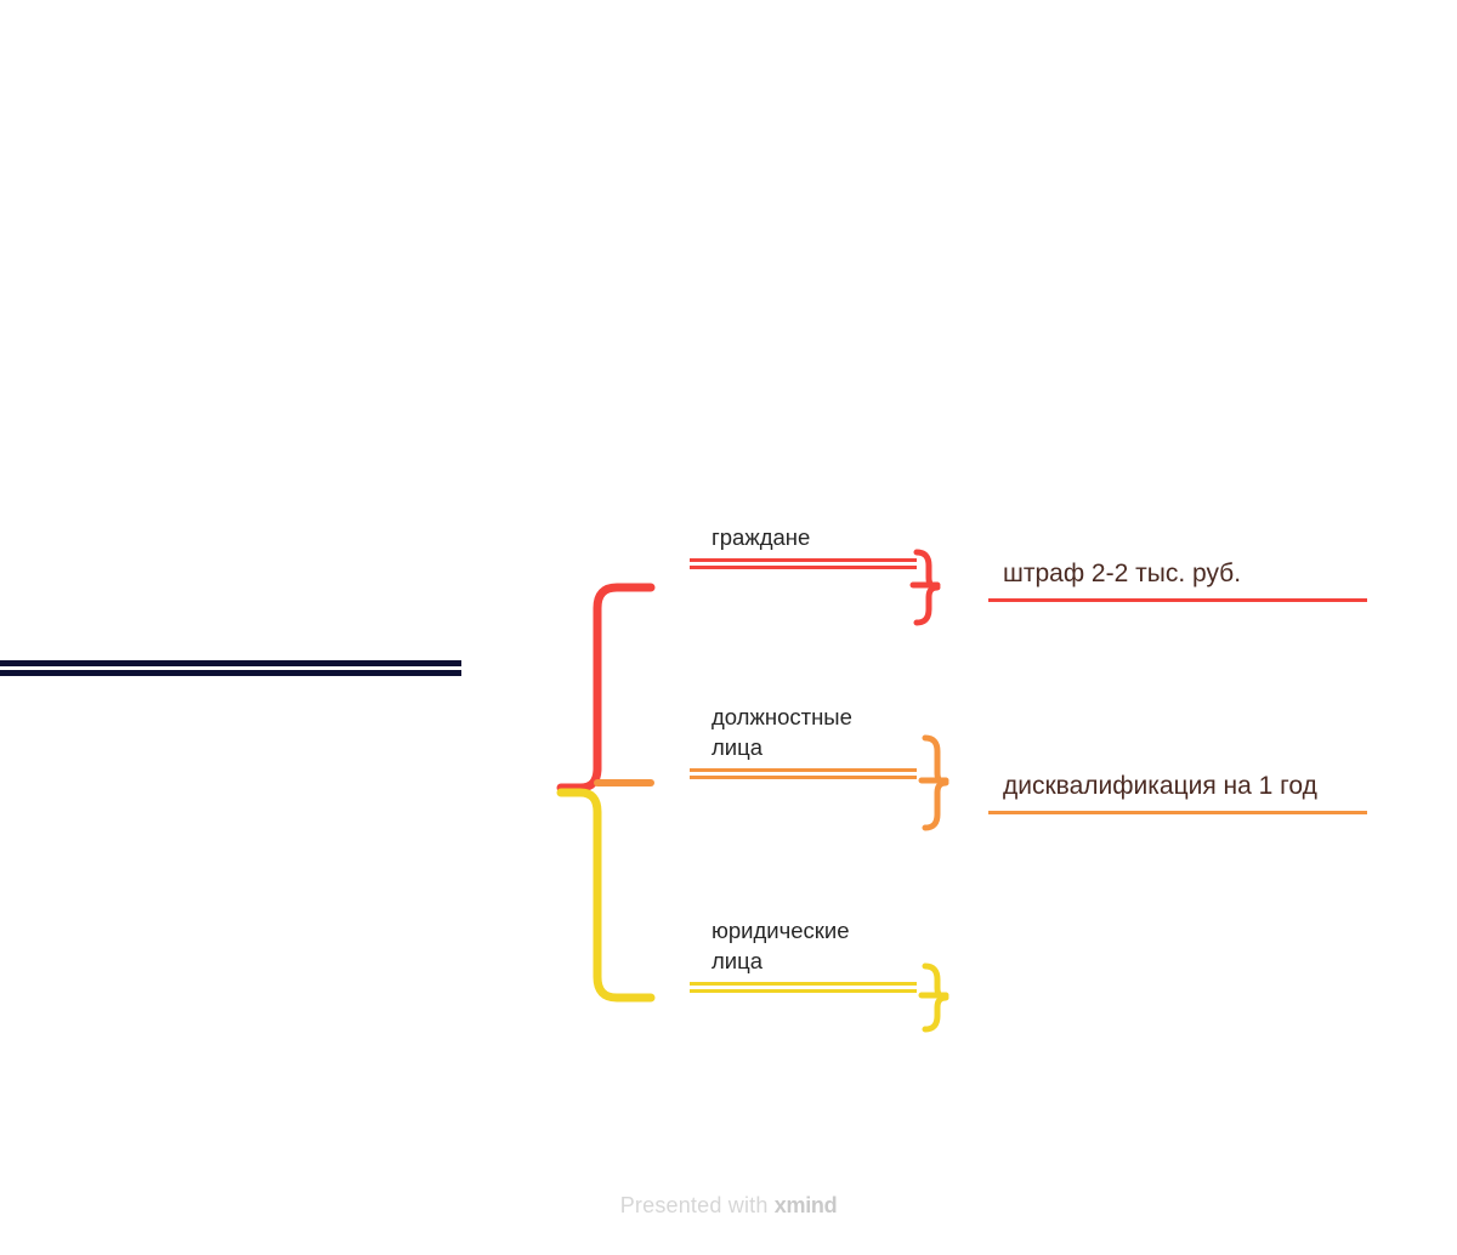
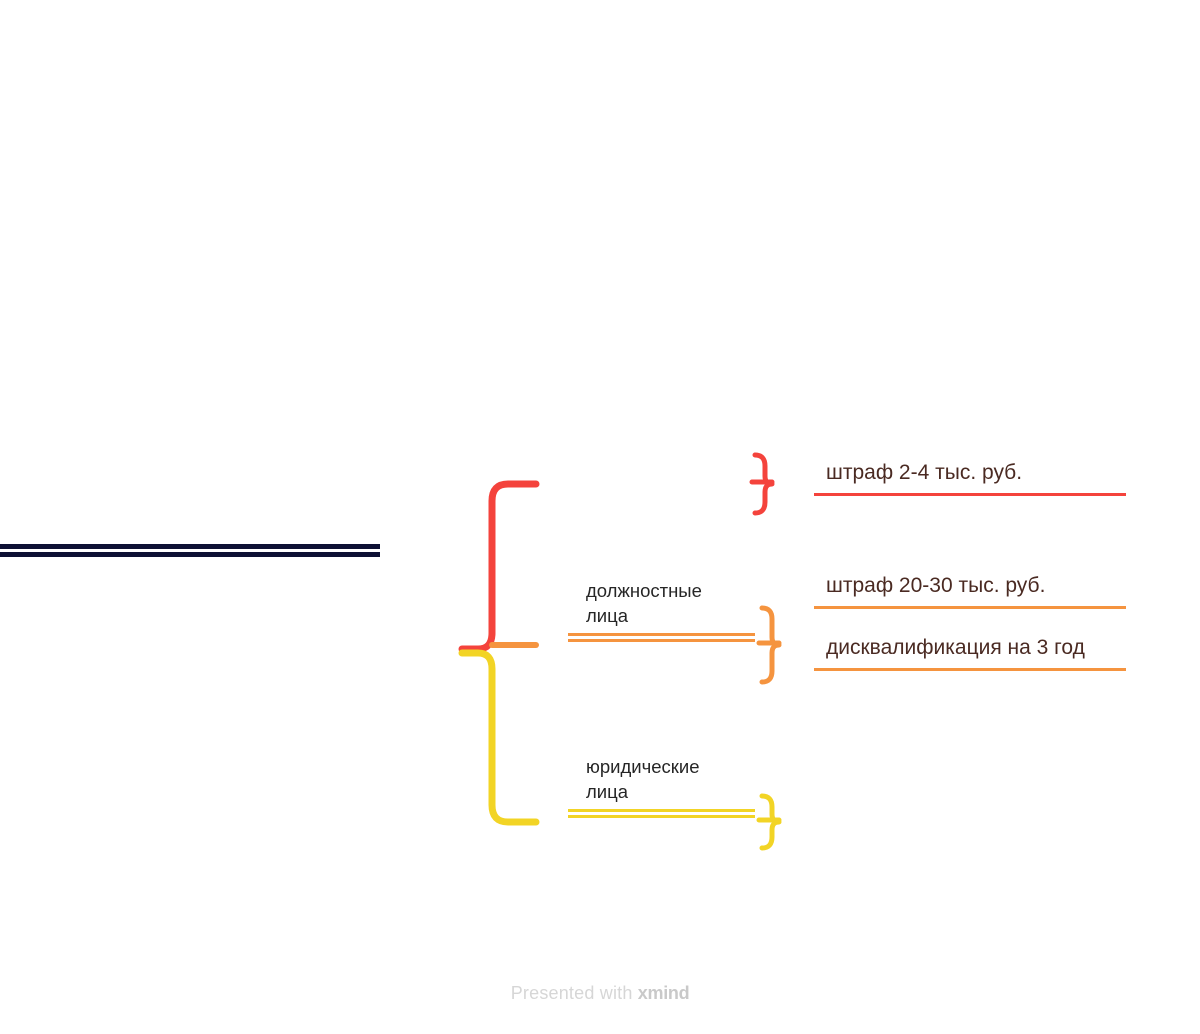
- граждане
- штраф 2-2 тыс. руб.
+ штраф 2-4 тыс. руб.
  должностные
  лица
+ штраф 20-30 тыс. руб.
- дисквалификация на 1 год
+ дисквалификация на 3 год
  юридические
  лица
  Presented with xmind
